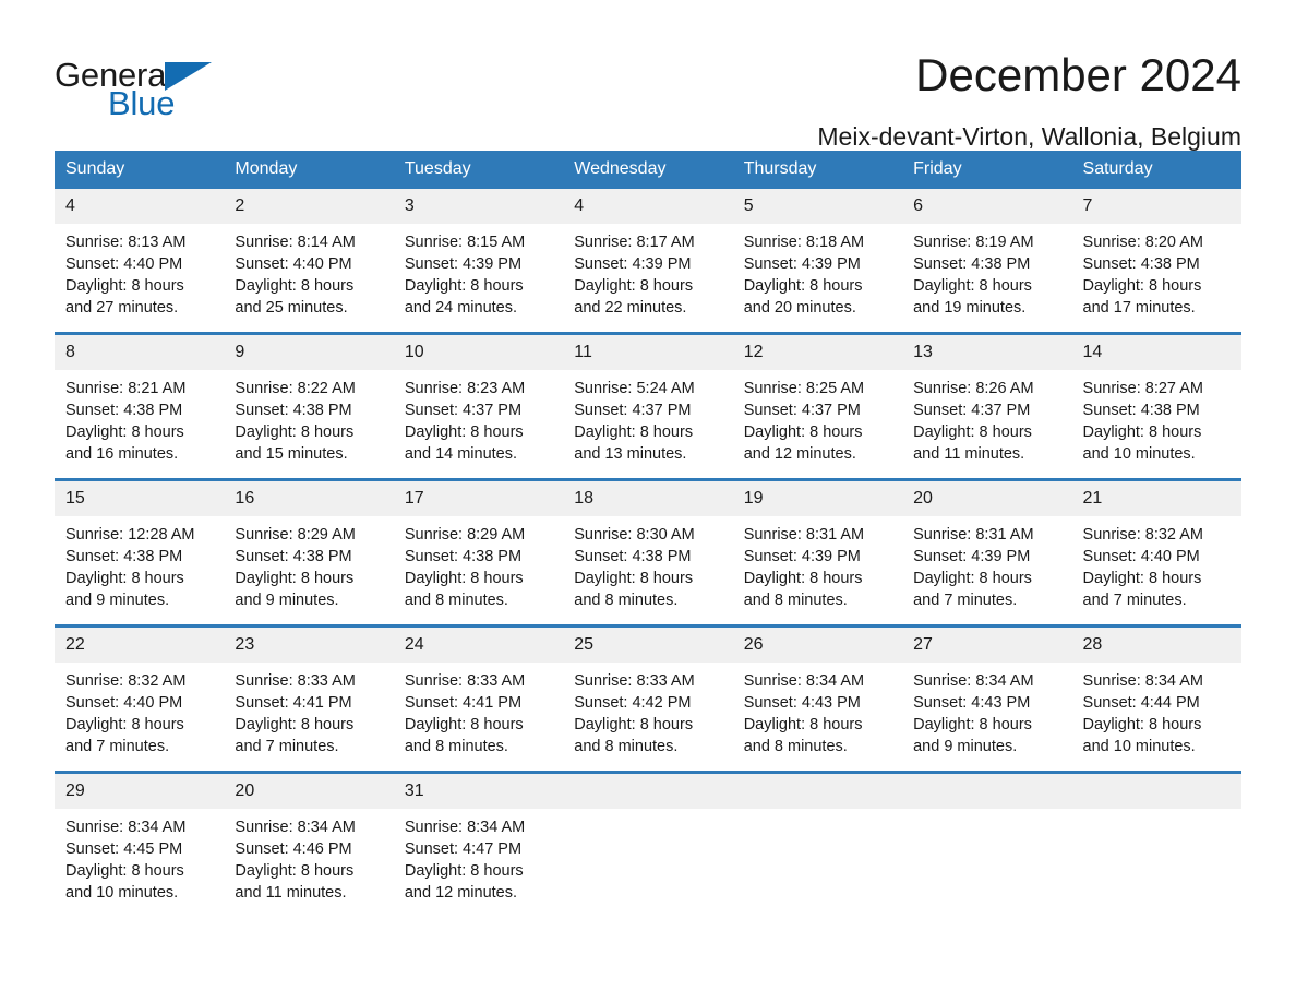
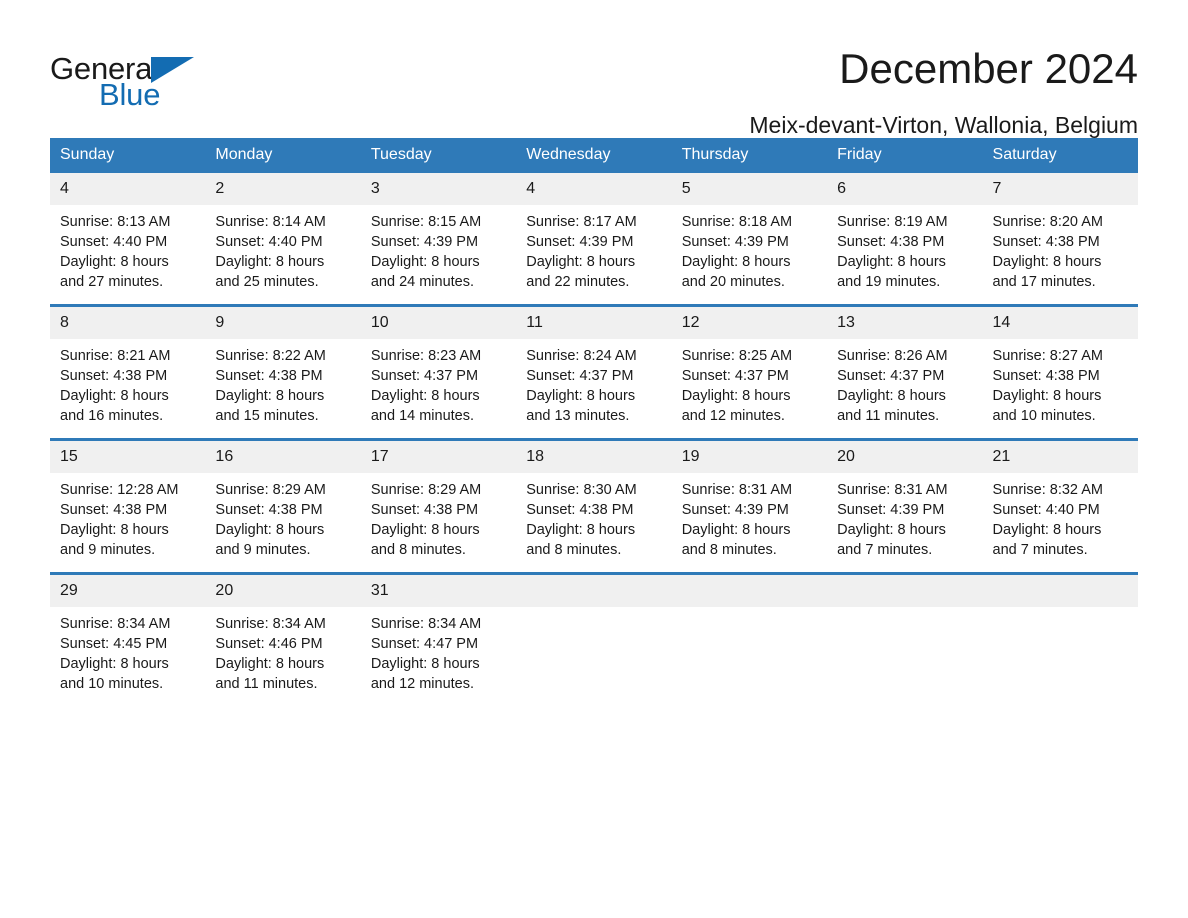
  General
  Blue
  December 2024
  Meix-devant-Virton, Wallonia, Belgium
  Sunday	Monday	Tuesday	Wednesday	Thursday	Friday	Saturday
  4Sunrise: 8:13 AMSunset: 4:40 PMDaylight: 8 hoursand 27 minutes.	2Sunrise: 8:14 AMSunset: 4:40 PMDaylight: 8 hoursand 25 minutes.	3Sunrise: 8:15 AMSunset: 4:39 PMDaylight: 8 hoursand 24 minutes.	4Sunrise: 8:17 AMSunset: 4:39 PMDaylight: 8 hoursand 22 minutes.	5Sunrise: 8:18 AMSunset: 4:39 PMDaylight: 8 hoursand 20 minutes.	6Sunrise: 8:19 AMSunset: 4:38 PMDaylight: 8 hoursand 19 minutes.	7Sunrise: 8:20 AMSunset: 4:38 PMDaylight: 8 hoursand 17 minutes.
- 8Sunrise: 8:21 AMSunset: 4:38 PMDaylight: 8 hoursand 16 minutes.	9Sunrise: 8:22 AMSunset: 4:38 PMDaylight: 8 hoursand 15 minutes.	10Sunrise: 8:23 AMSunset: 4:37 PMDaylight: 8 hoursand 14 minutes.	11Sunrise: 5:24 AMSunset: 4:37 PMDaylight: 8 hoursand 13 minutes.	12Sunrise: 8:25 AMSunset: 4:37 PMDaylight: 8 hoursand 12 minutes.	13Sunrise: 8:26 AMSunset: 4:37 PMDaylight: 8 hoursand 11 minutes.	14Sunrise: 8:27 AMSunset: 4:38 PMDaylight: 8 hoursand 10 minutes.
+ 8Sunrise: 8:21 AMSunset: 4:38 PMDaylight: 8 hoursand 16 minutes.	9Sunrise: 8:22 AMSunset: 4:38 PMDaylight: 8 hoursand 15 minutes.	10Sunrise: 8:23 AMSunset: 4:37 PMDaylight: 8 hoursand 14 minutes.	11Sunrise: 8:24 AMSunset: 4:37 PMDaylight: 8 hoursand 13 minutes.	12Sunrise: 8:25 AMSunset: 4:37 PMDaylight: 8 hoursand 12 minutes.	13Sunrise: 8:26 AMSunset: 4:37 PMDaylight: 8 hoursand 11 minutes.	14Sunrise: 8:27 AMSunset: 4:38 PMDaylight: 8 hoursand 10 minutes.
  15Sunrise: 12:28 AMSunset: 4:38 PMDaylight: 8 hoursand 9 minutes.	16Sunrise: 8:29 AMSunset: 4:38 PMDaylight: 8 hoursand 9 minutes.	17Sunrise: 8:29 AMSunset: 4:38 PMDaylight: 8 hoursand 8 minutes.	18Sunrise: 8:30 AMSunset: 4:38 PMDaylight: 8 hoursand 8 minutes.	19Sunrise: 8:31 AMSunset: 4:39 PMDaylight: 8 hoursand 8 minutes.	20Sunrise: 8:31 AMSunset: 4:39 PMDaylight: 8 hoursand 7 minutes.	21Sunrise: 8:32 AMSunset: 4:40 PMDaylight: 8 hoursand 7 minutes.
- 22Sunrise: 8:32 AMSunset: 4:40 PMDaylight: 8 hoursand 7 minutes.	23Sunrise: 8:33 AMSunset: 4:41 PMDaylight: 8 hoursand 7 minutes.	24Sunrise: 8:33 AMSunset: 4:41 PMDaylight: 8 hoursand 8 minutes.	25Sunrise: 8:33 AMSunset: 4:42 PMDaylight: 8 hoursand 8 minutes.	26Sunrise: 8:34 AMSunset: 4:43 PMDaylight: 8 hoursand 8 minutes.	27Sunrise: 8:34 AMSunset: 4:43 PMDaylight: 8 hoursand 9 minutes.	28Sunrise: 8:34 AMSunset: 4:44 PMDaylight: 8 hoursand 10 minutes.
  29Sunrise: 8:34 AMSunset: 4:45 PMDaylight: 8 hoursand 10 minutes.	20Sunrise: 8:34 AMSunset: 4:46 PMDaylight: 8 hoursand 11 minutes.	31Sunrise: 8:34 AMSunset: 4:47 PMDaylight: 8 hoursand 12 minutes.
